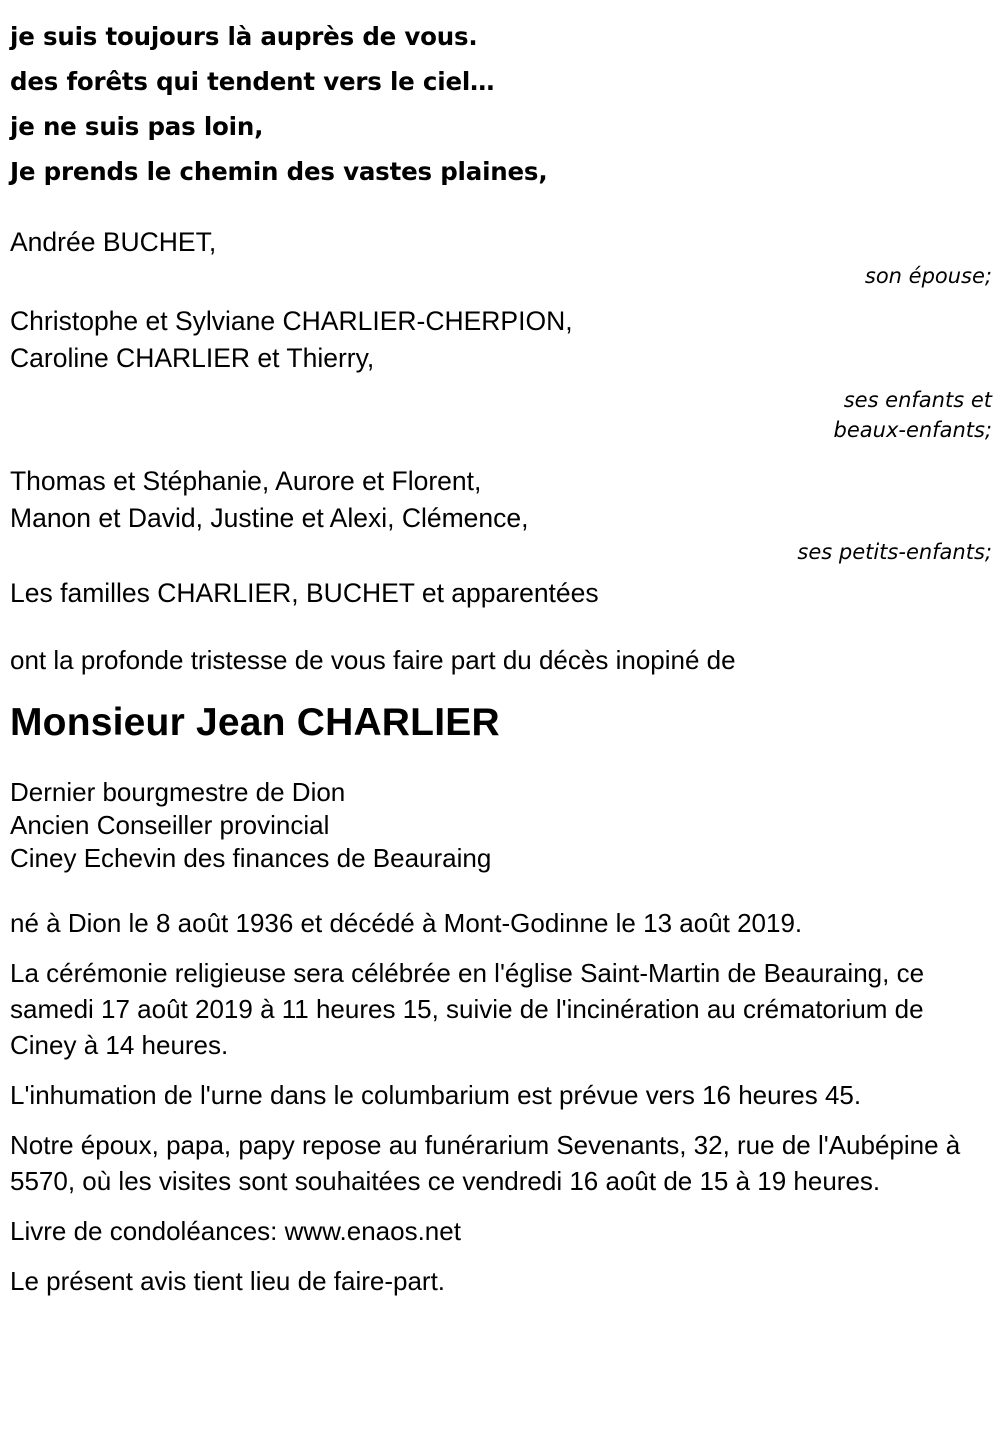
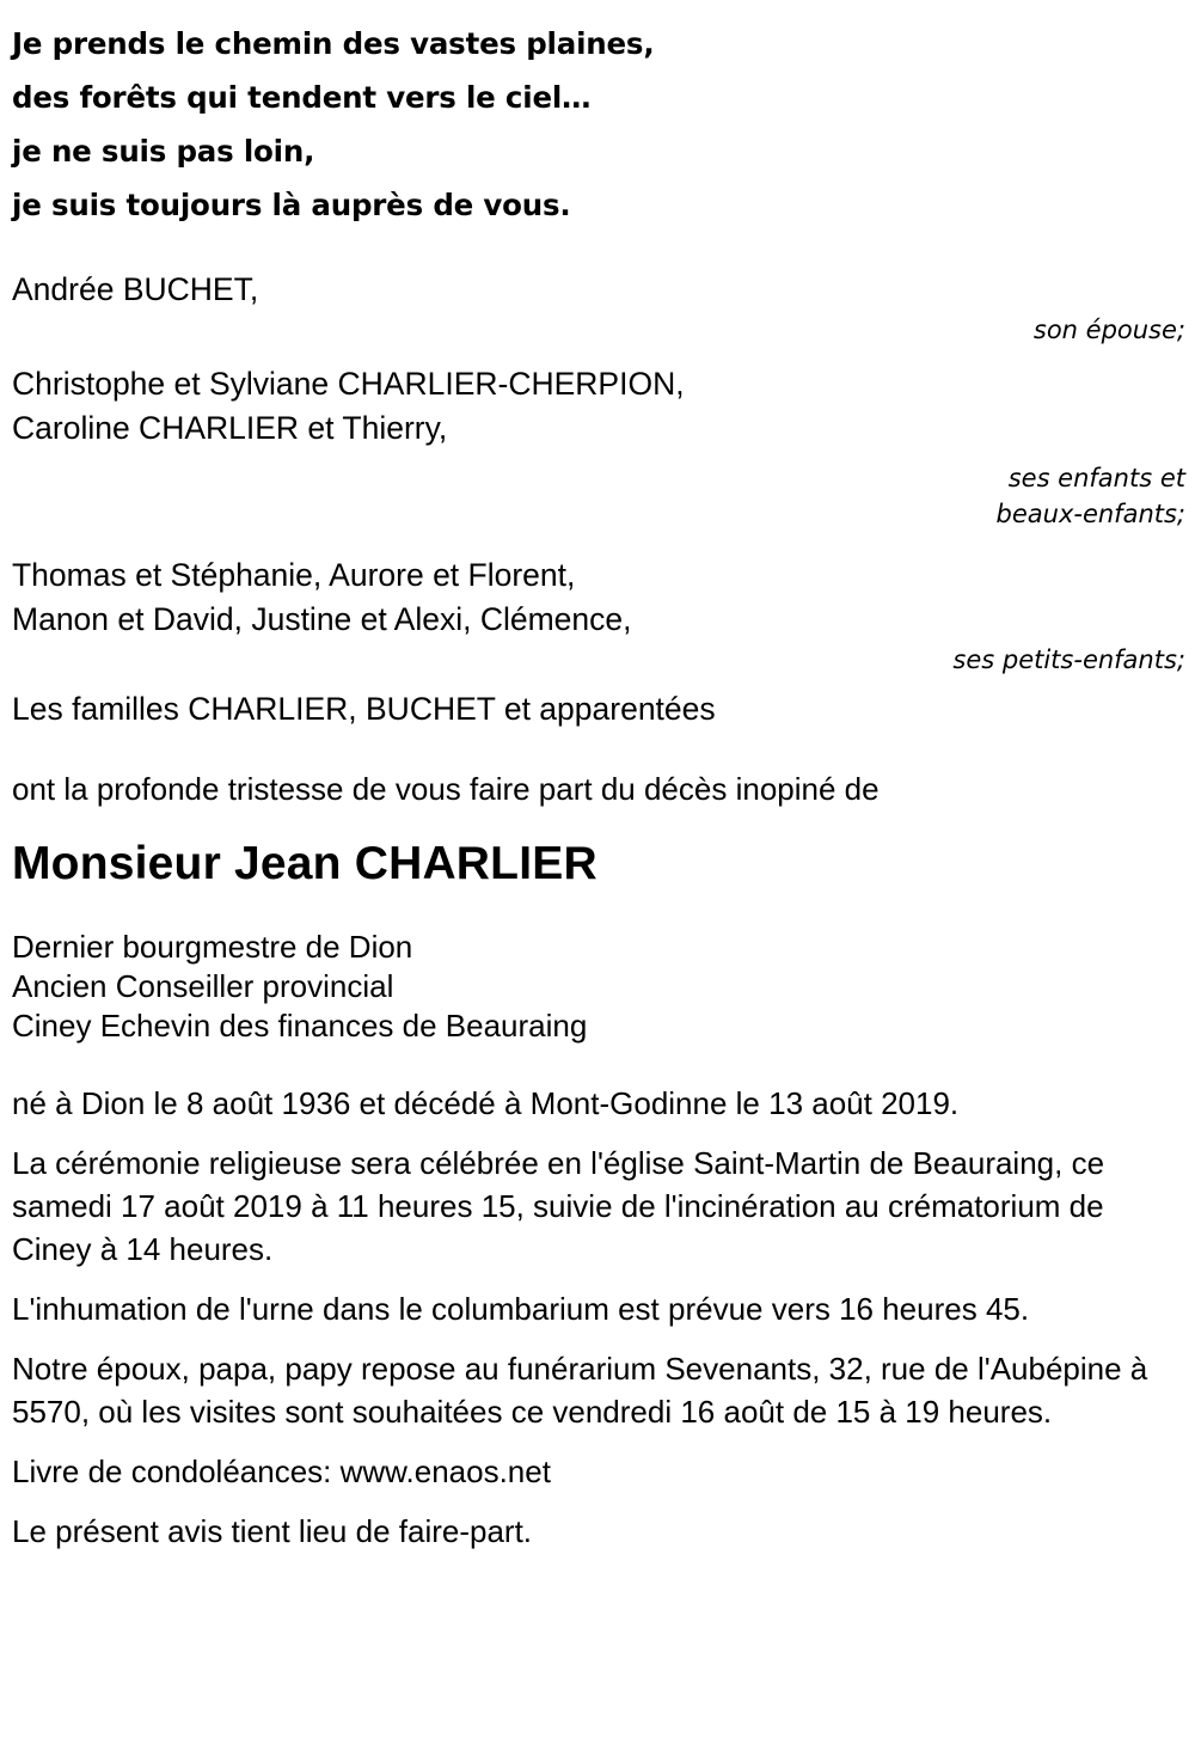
- je suis toujours là auprès de vous.
+ Je prends le chemin des vastes plaines,
  des forêts qui tendent vers le ciel…
  je ne suis pas loin,
- Je prends le chemin des vastes plaines,
+ je suis toujours là auprès de vous.
  Andrée BUCHET,
  son épouse;
  Christophe et Sylviane CHARLIER-CHERPION,
  Caroline CHARLIER et Thierry,
  ses enfants et
  beaux-enfants;
  Thomas et Stéphanie, Aurore et Florent,
  Manon et David, Justine et Alexi, Clémence,
  ses petits-enfants;
  Les familles CHARLIER, BUCHET et apparentées
  ont la profonde tristesse de vous faire part du décès inopiné de
  Monsieur Jean CHARLIER
  Dernier bourgmestre de Dion
  Ancien Conseiller provincial
  Ciney Echevin des finances de Beauraing
  né à Dion le 8 août 1936 et décédé à Mont-Godinne le 13 août 2019.
  La cérémonie religieuse sera célébrée en l'église Saint-Martin de Beauraing, ce samedi 17 août 2019 à 11 heures 15, suivie de l'incinération au crématorium de Ciney à 14 heures.
  L'inhumation de l'urne dans le columbarium est prévue vers 16 heures 45.
  Notre époux, papa, papy repose au funérarium Sevenants, 32, rue de l'Aubépine à 5570, où les visites sont souhaitées ce vendredi 16 août de 15 à 19 heures.
  Livre de condoléances: www.enaos.net
  Le présent avis tient lieu de faire-part.
